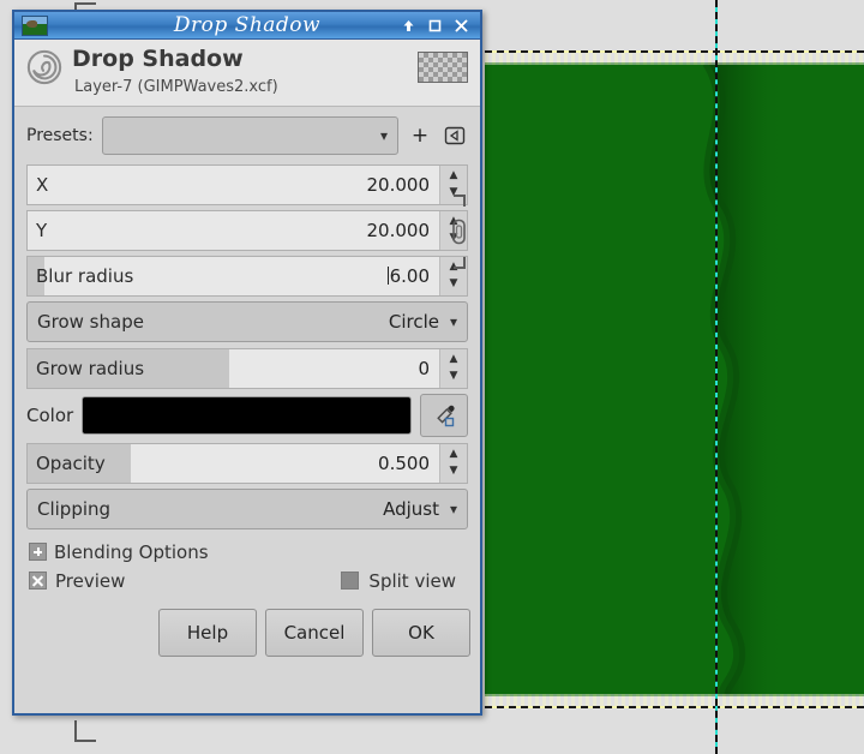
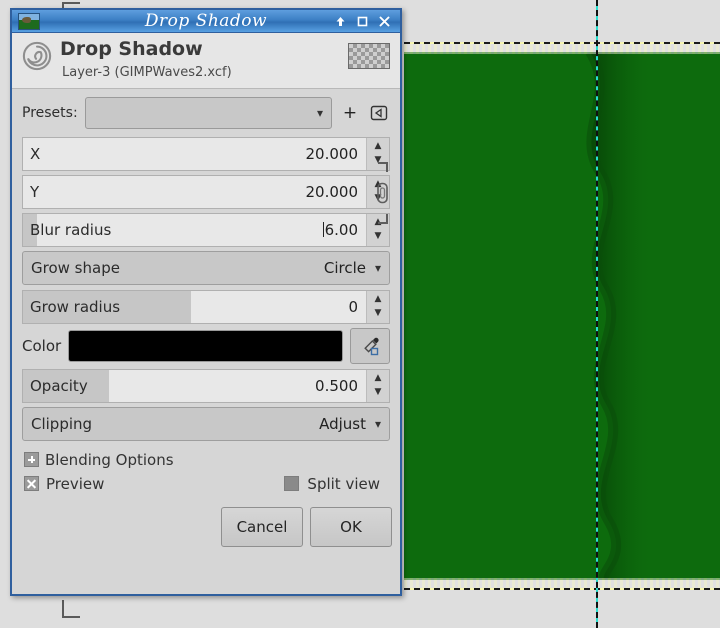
  Drop Shadow
  Drop Shadow
- Layer-7 (GIMPWaves2.xcf)
+ Layer-3 (GIMPWaves2.xcf)
  Presets:
  ▾
  +
  X
  20.000
  ▲
  ▼
  Y
  20.000
  ▲
  Blur radius
  6.00
  ▲
  ▼
  Grow shape
  Circle
  ▾
  Grow radius
  0
  ▲
  ▼
  Color
  Opacity
  0.500
  ▲
  ▼
  Clipping
  Adjust
  ▾
  Blending Options
  Preview
  Split view
- Help
  Cancel
  OK
